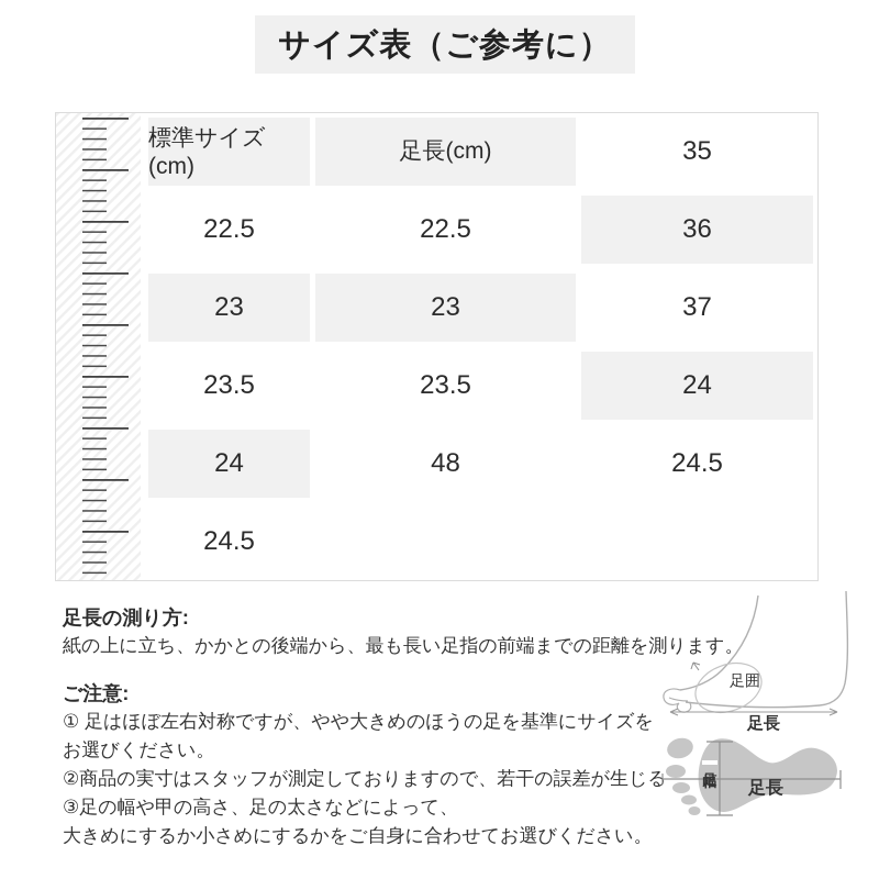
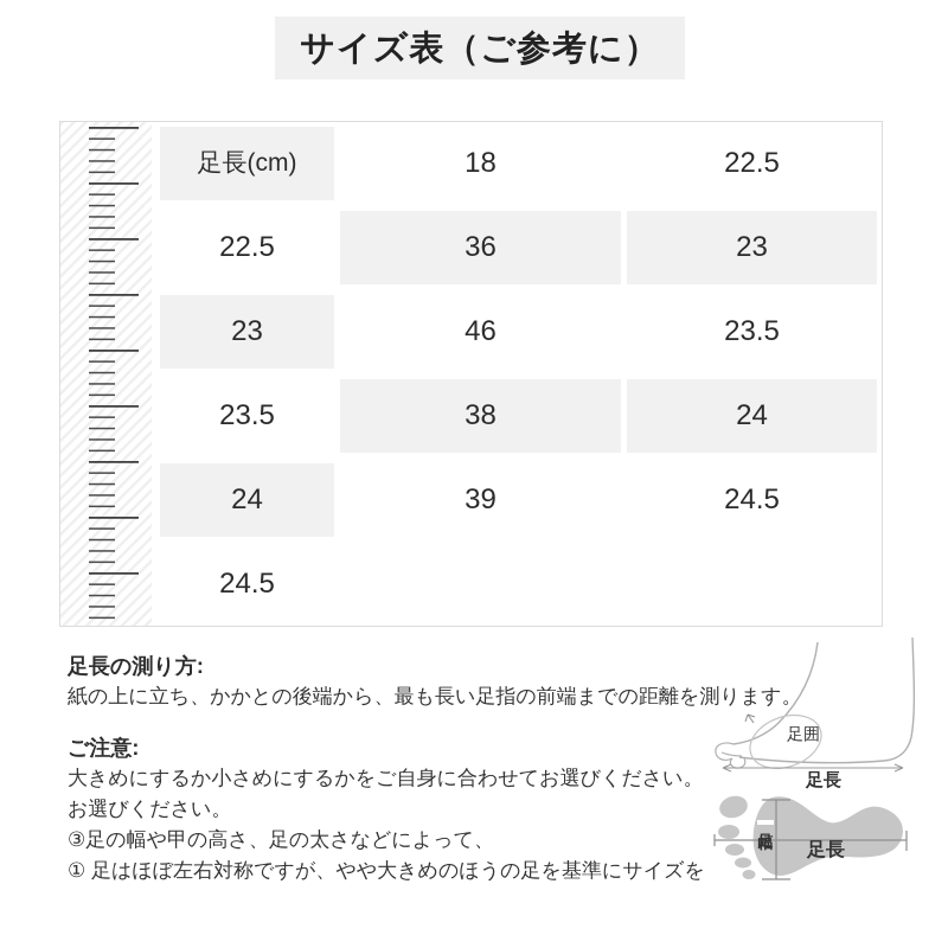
  サイズ表（ご参考に）
- 標準サイズ(cm)
  足長(cm)
- 35
+ 18
  22.5
  22.5
  36
  23
  23
- 37
+ 46
  23.5
  23.5
+ 38
  24
  24
- 48
+ 39
  24.5
  24.5
  足長の測り方:
  紙の上に立ち、かかとの後端から、最も長い足指の前端までの距離を測ります
  ご注意:
- ① 足はほぼ左右対称ですが、やや大きめのほうの足を基準にサイズを
+ 大きめにするか小さめにするかをご自身に合わせてお選びください。
  お選びください。
- ②商品の実寸はスタッフが測定しておりますので、若干の誤差が生じる
  ③足の幅や甲の高さ、足の太さなどによって、
- 大きめにするか小さめにするかをご自身に合わせてお選びください。
+ ① 足はほぼ左右対称ですが、やや大きめのほうの足を基準にサイズを
  足囲
  足長
  足長
